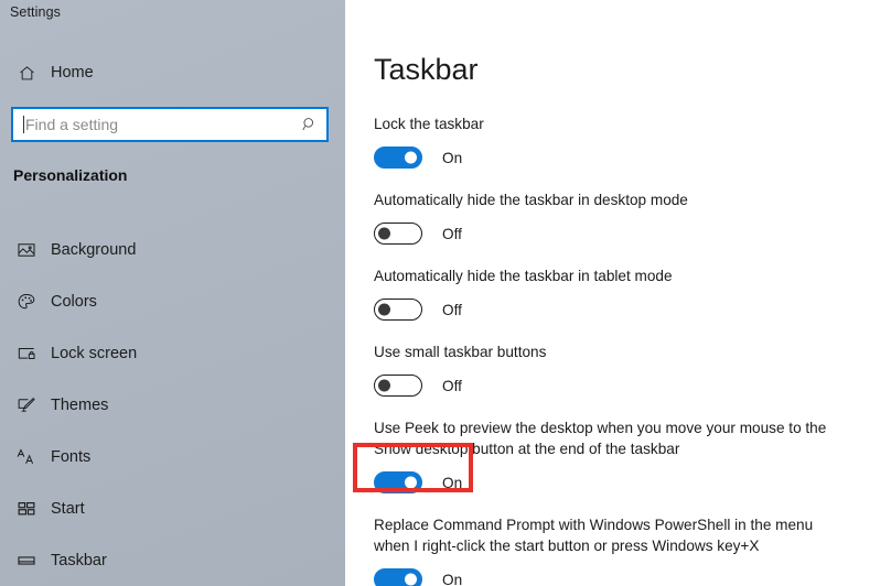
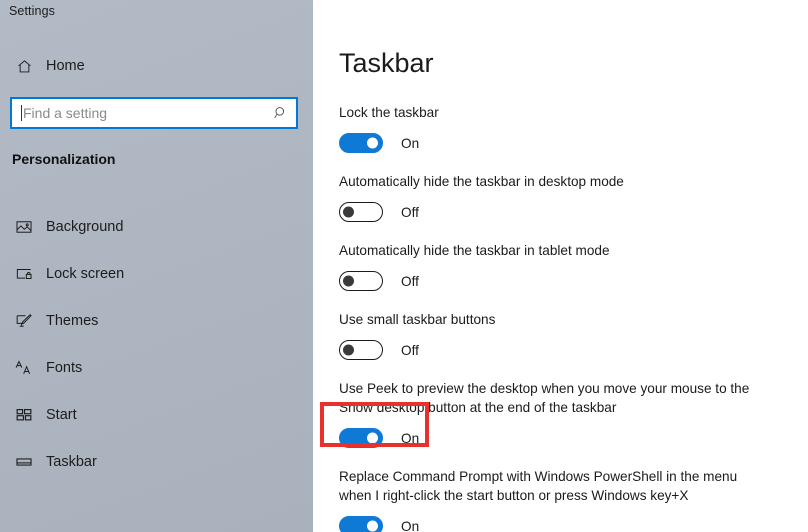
  Settings
  Home
  Find a setting
  Personalization
  Background
- Colors
  Lock screen
  Themes
  Fonts
  Start
  Taskbar
  Taskbar
  Lock the taskbar
  On
  Automatically hide the taskbar in desktop mode
  Off
  Automatically hide the taskbar in tablet mode
  Off
  Use small taskbar buttons
  Off
  Use Peek to preview the desktop when you move your mouse to the Show desktop button at the end of the taskbar
  On
  Replace Command Prompt with Windows PowerShell in the menu when I right-click the start button or press Windows key+X
  On
